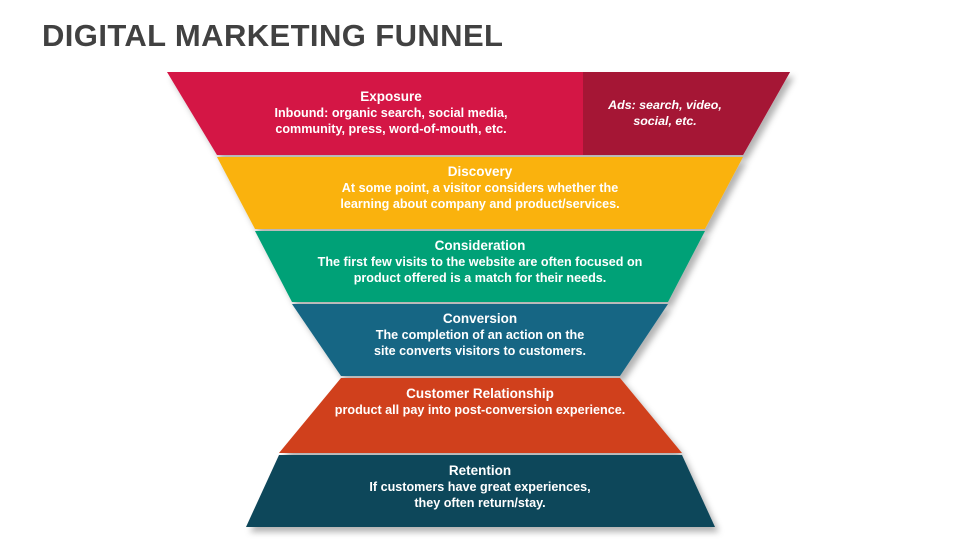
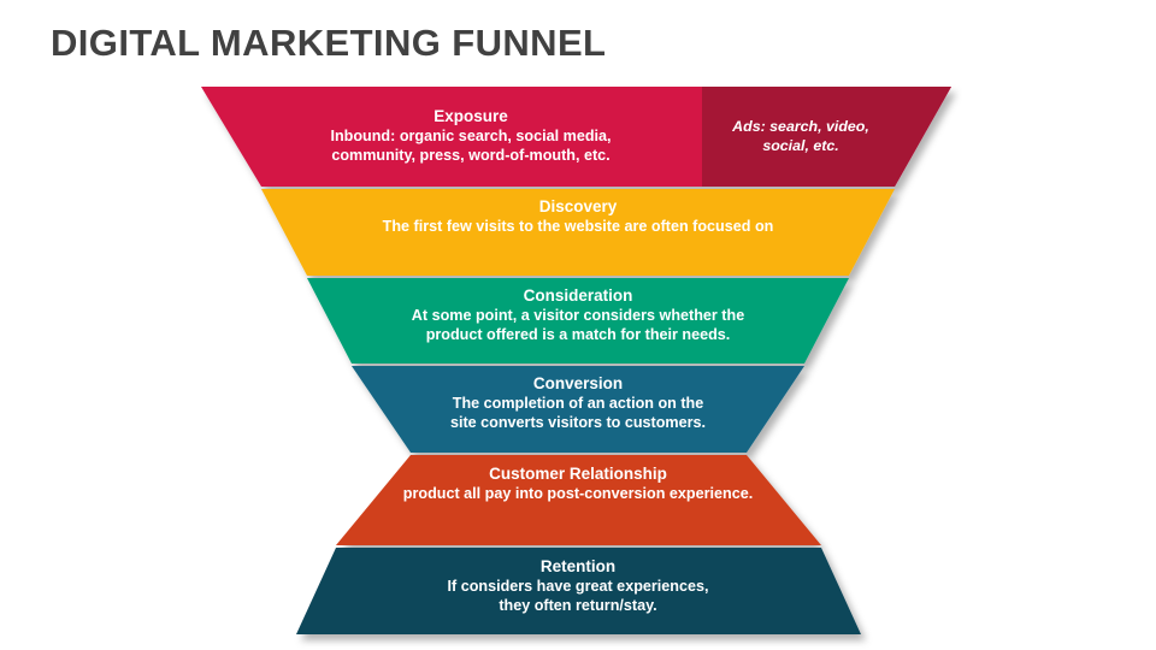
  DIGITAL MARKETING FUNNEL
  Exposure
  Inbound: organic search, social media,
  community, press, word-of-mouth, etc.
  Ads: search, video,
  social, etc.
  Discovery
- At some point, a visitor considers whether the
+ The first few visits to the website are often focused on
- learning about company and product/services.
  Consideration
- The first few visits to the website are often focused on
+ At some point, a visitor considers whether the
  product offered is a match for their needs.
  Conversion
  The completion of an action on the
  site converts visitors to customers.
  Customer Relationship
  product all pay into post-conversion experience.
  Retention
- If customers have great experiences,
+ If considers have great experiences,
  they often return/stay.
